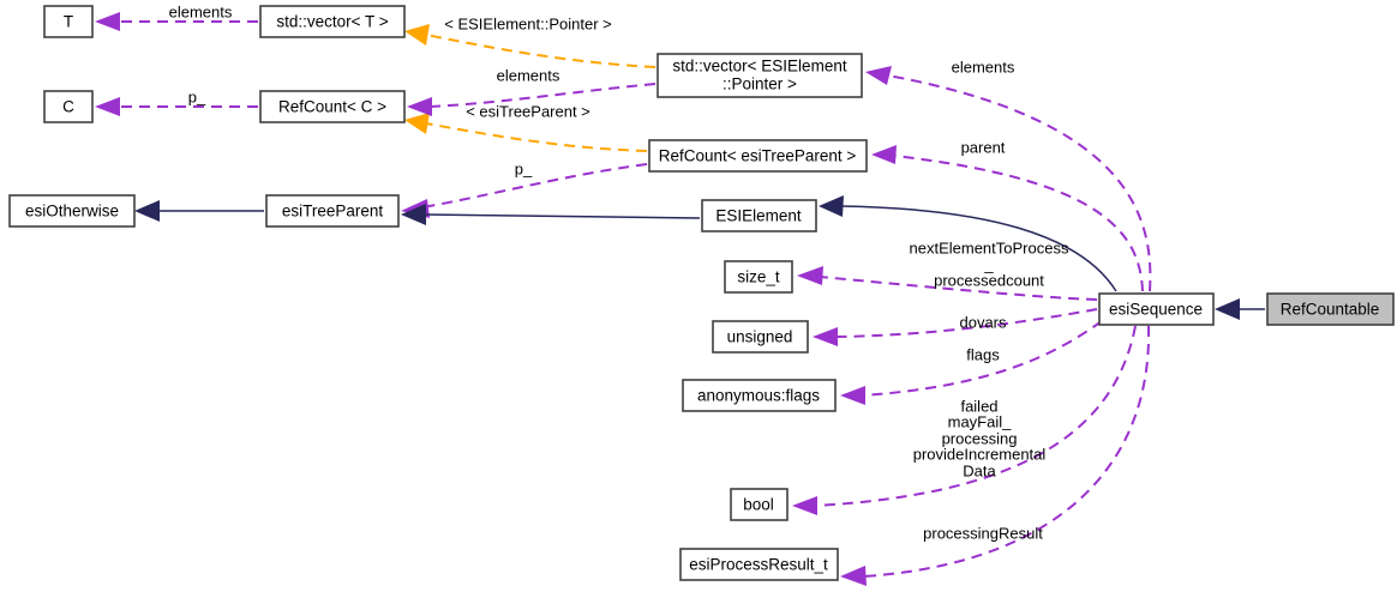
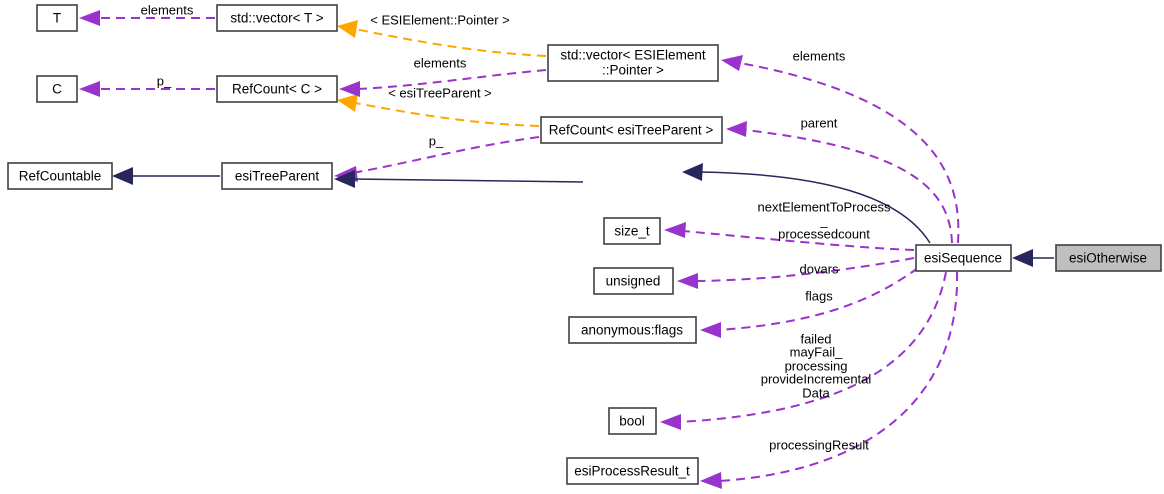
  T
  std::vector< T >
  std::vector< ESIElement
  ::Pointer >
  C
  RefCount< C >
  RefCount< esiTreeParent >
- esiOtherwise
+ RefCountable
  esiTreeParent
- ESIElement
  size_t
  unsigned
  anonymous:flags
  bool
  esiProcessResult_t
  esiSequence
- RefCountable
+ esiOtherwise
  elements
  < ESIElement::Pointer >
  elements
  elements
  p_
  < esiTreeParent >
  parent
  p_
  nextElementToProcess
  _
  processedcount
  dovars
  flags
  failed
  mayFail_
  processing
  provideIncremental
  Data
  processingResult
